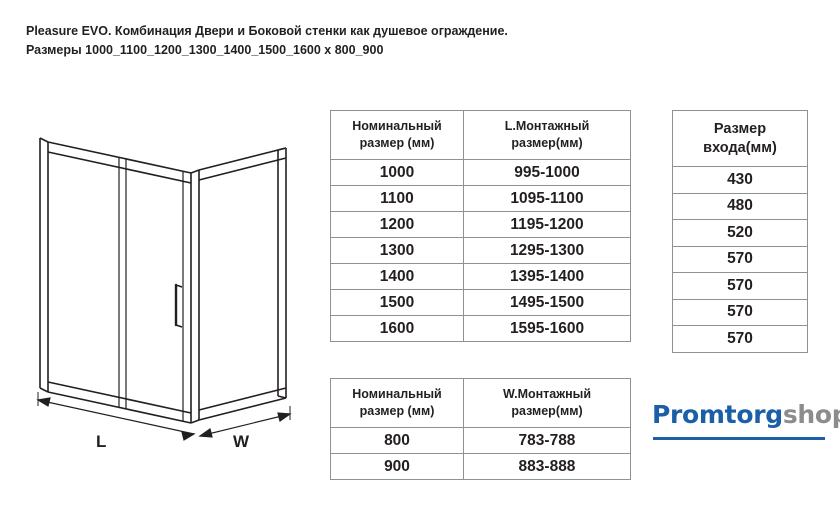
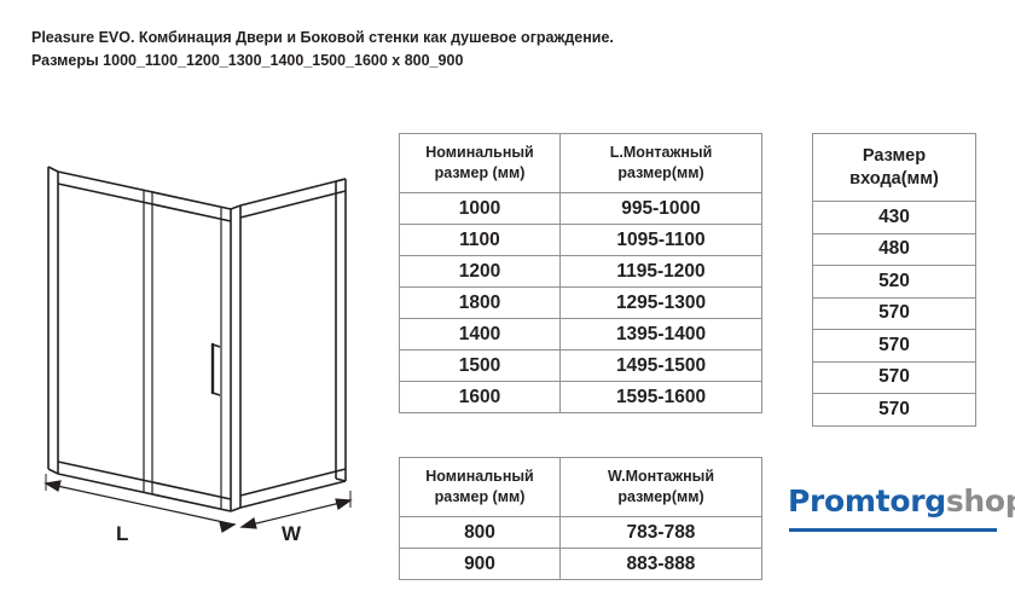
  Pleasure EVO. Комбинация Двери и Боковой стенки как душевое ограждение.
  Размеры 1000_1100_1200_1300_1400_1500_1600 x 800_900
  L
  W
  Номинальный размер (мм)	L.Монтажный размер(мм)
  1000	995-1000
  1100	1095-1100
  1200	1195-1200
- 1300	1295-1300
+ 1800	1295-1300
  1400	1395-1400
  1500	1495-1500
  1600	1595-1600
  Размер входа(мм)
  430
  480
  520
  570
  570
  570
  570
  Номинальный размер (мм)	W.Монтажный размер(мм)
  800	783-788
  900	883-888
  Promtorgsho
